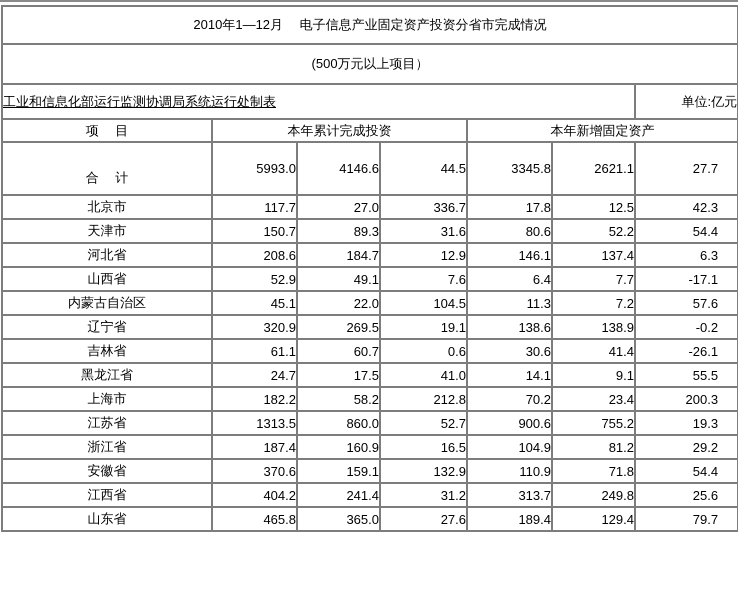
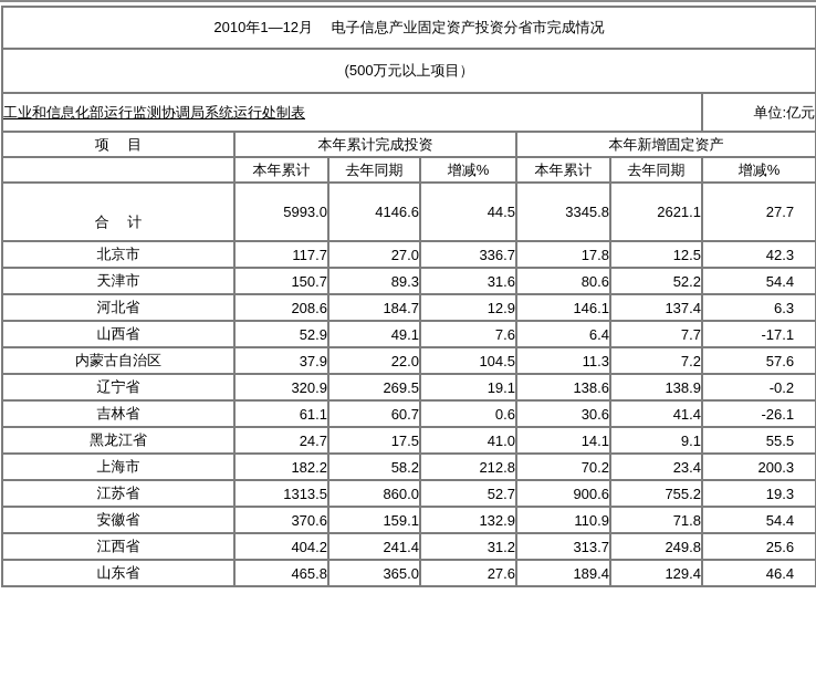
  2010年1—12月 电子信息产业固定资产投资分省市完成情况
  (500万元以上项目）
  工业和信息化部运行监测协调局系统运行处制表	单位:亿元
  项 目	本年累计完成投资	本年新增固定资产
+ 	本年累计	去年同期	增减%	本年累计	去年同期	增减%
  合 计	5993.0	4146.6	44.5	3345.8	2621.1	27.7
  北京市	117.7	27.0	336.7	17.8	12.5	42.3
  天津市	150.7	89.3	31.6	80.6	52.2	54.4
  河北省	208.6	184.7	12.9	146.1	137.4	6.3
  山西省	52.9	49.1	7.6	6.4	7.7	-17.1
- 内蒙古自治区	45.1	22.0	104.5	11.3	7.2	57.6
+ 内蒙古自治区	37.9	22.0	104.5	11.3	7.2	57.6
  辽宁省	320.9	269.5	19.1	138.6	138.9	-0.2
  吉林省	61.1	60.7	0.6	30.6	41.4	-26.1
  黑龙江省	24.7	17.5	41.0	14.1	9.1	55.5
  上海市	182.2	58.2	212.8	70.2	23.4	200.3
  江苏省	1313.5	860.0	52.7	900.6	755.2	19.3
- 浙江省	187.4	160.9	16.5	104.9	81.2	29.2
  安徽省	370.6	159.1	132.9	110.9	71.8	54.4
  江西省	404.2	241.4	31.2	313.7	249.8	25.6
- 山东省	465.8	365.0	27.6	189.4	129.4	79.7
+ 山东省	465.8	365.0	27.6	189.4	129.4	46.4
